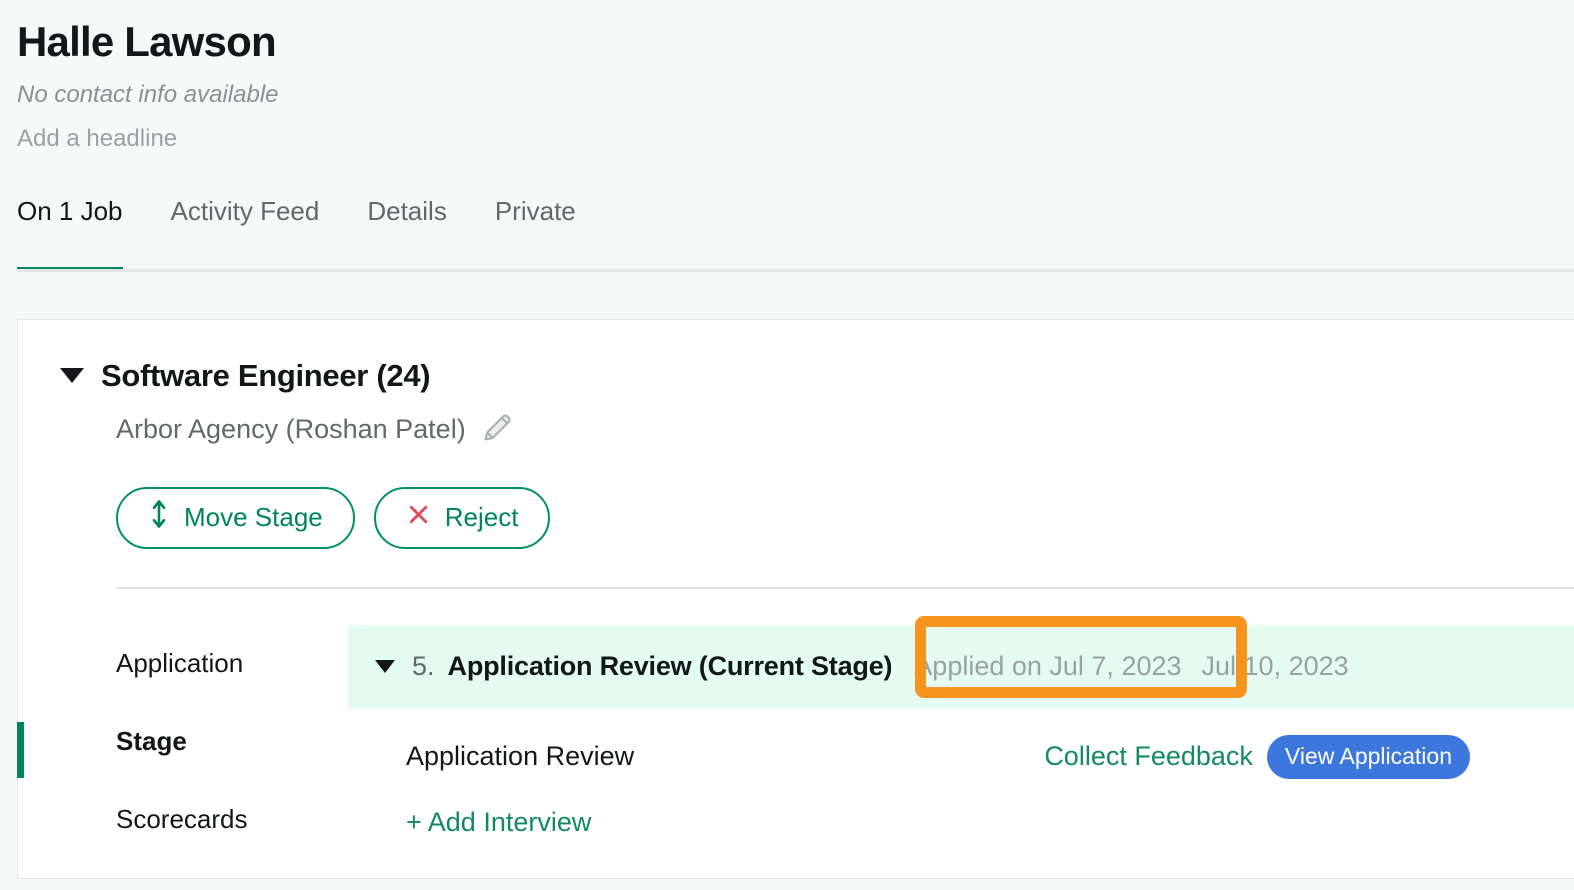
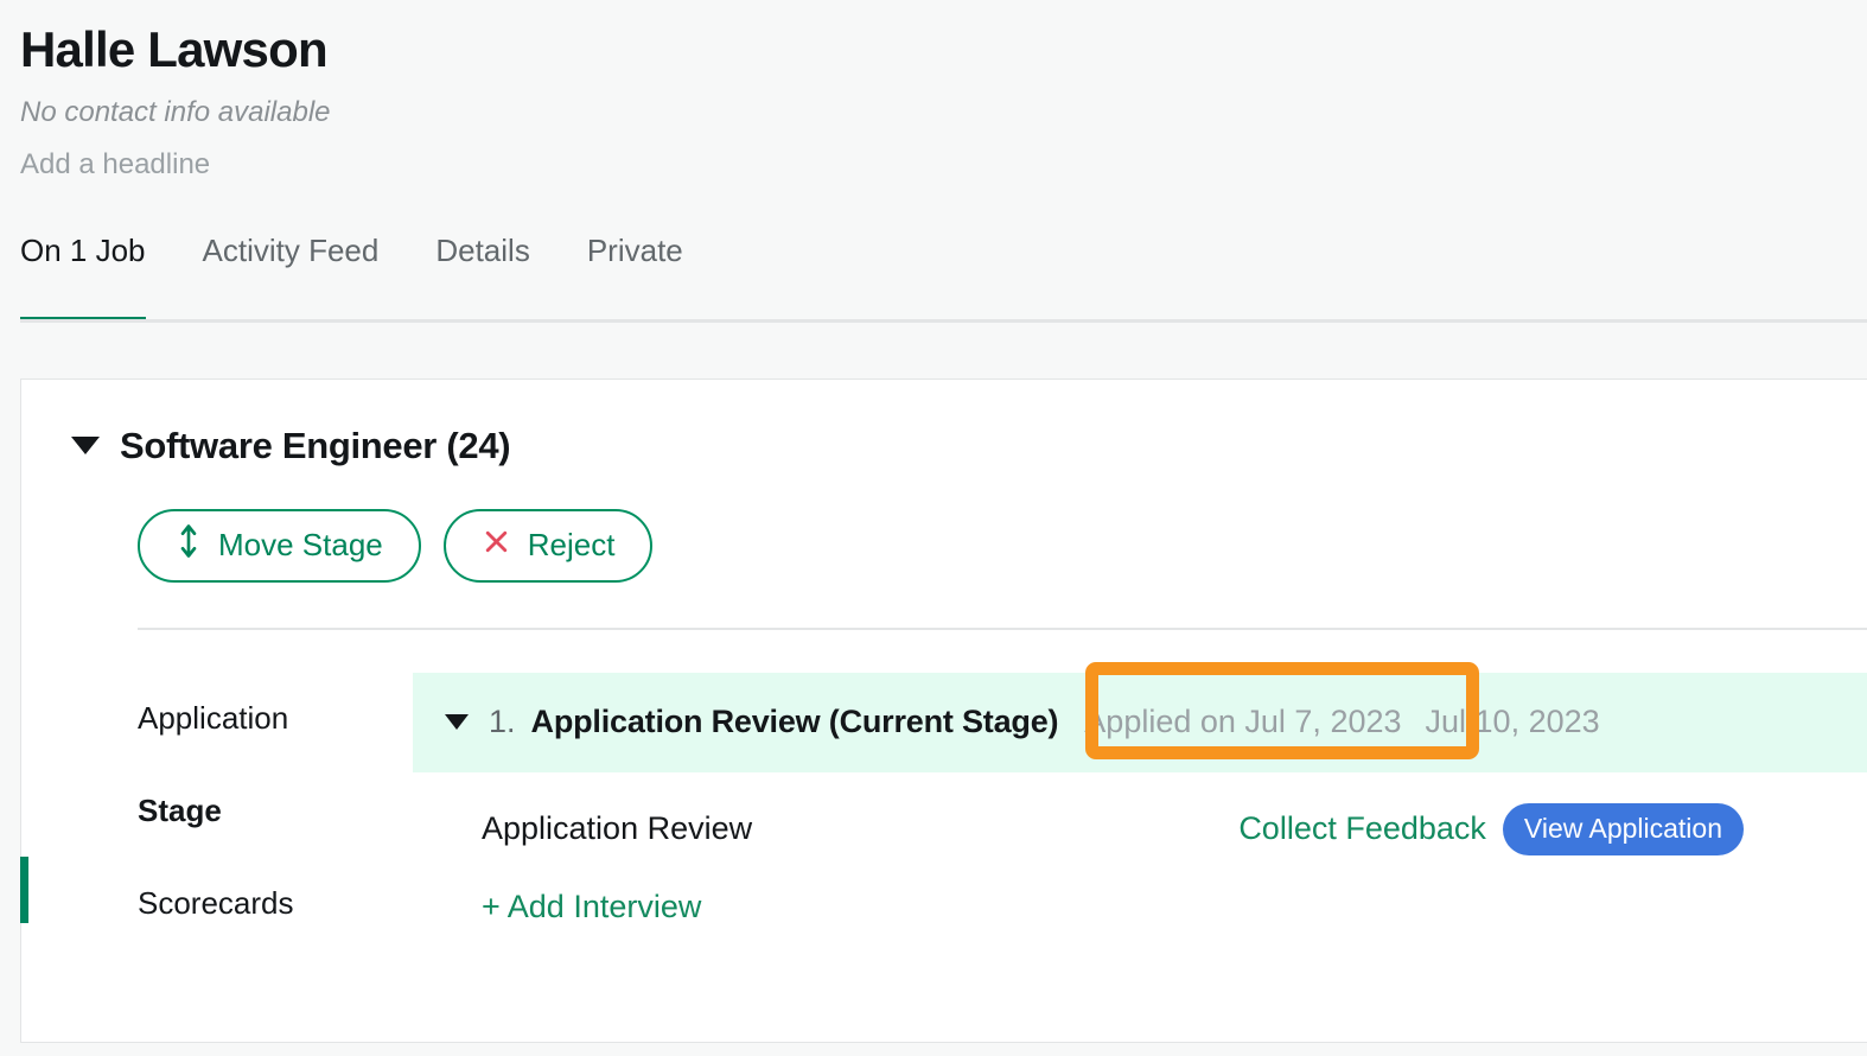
  Halle Lawson
  No contact info available
  Add a headline
  On 1 Job
  Activity Feed
  Details
  Private
  Software Engineer (24)
- Arbor Agency (Roshan Patel)
  Move Stage
  Reject
  Application
  Stage
  Scorecards
- 5.
+ 1.
  Application Review (Current Stage)
  Applied on Jul 7, 2023
  Jul 10, 2023
  Application Review
  Collect Feedback
  View Application
  + Add Interview
